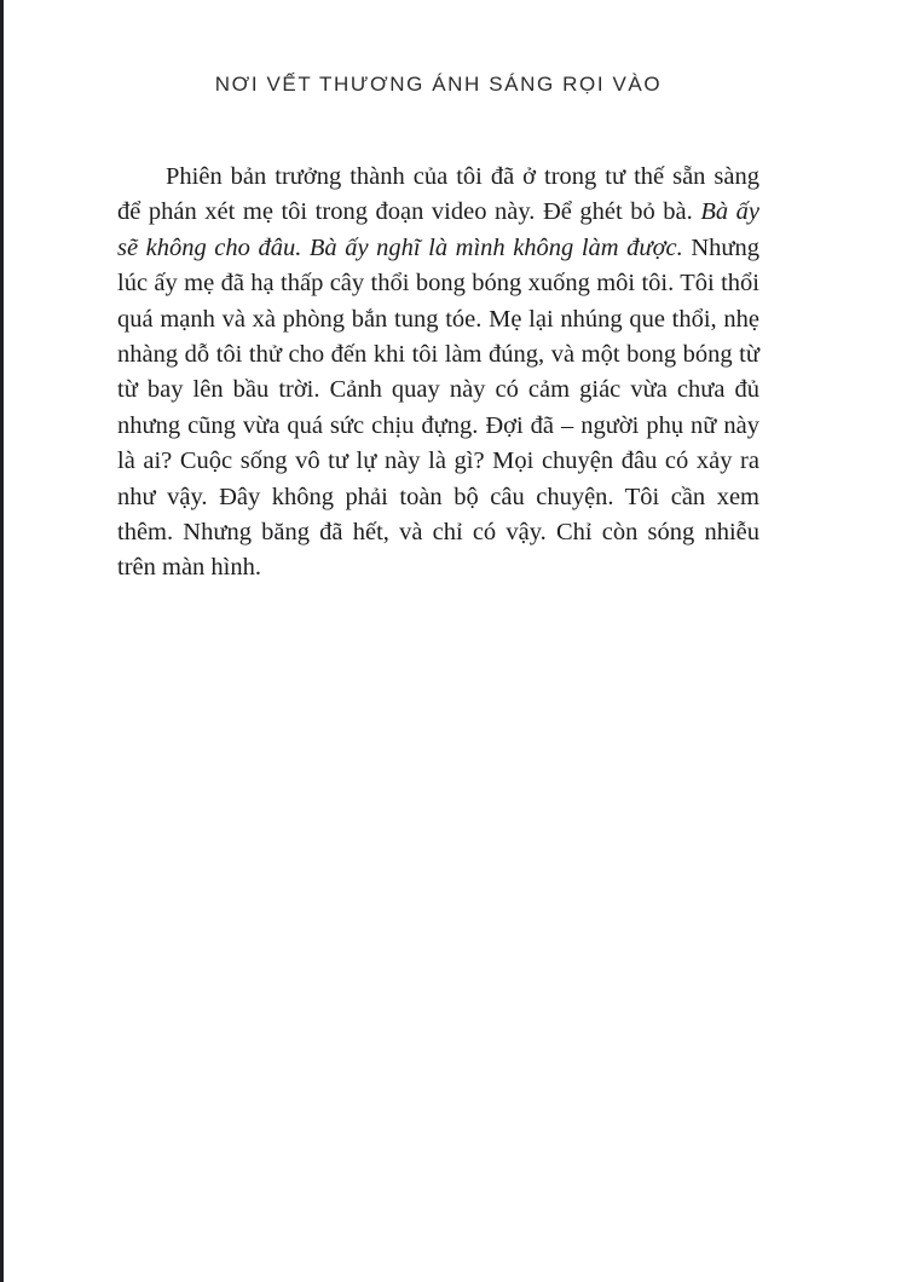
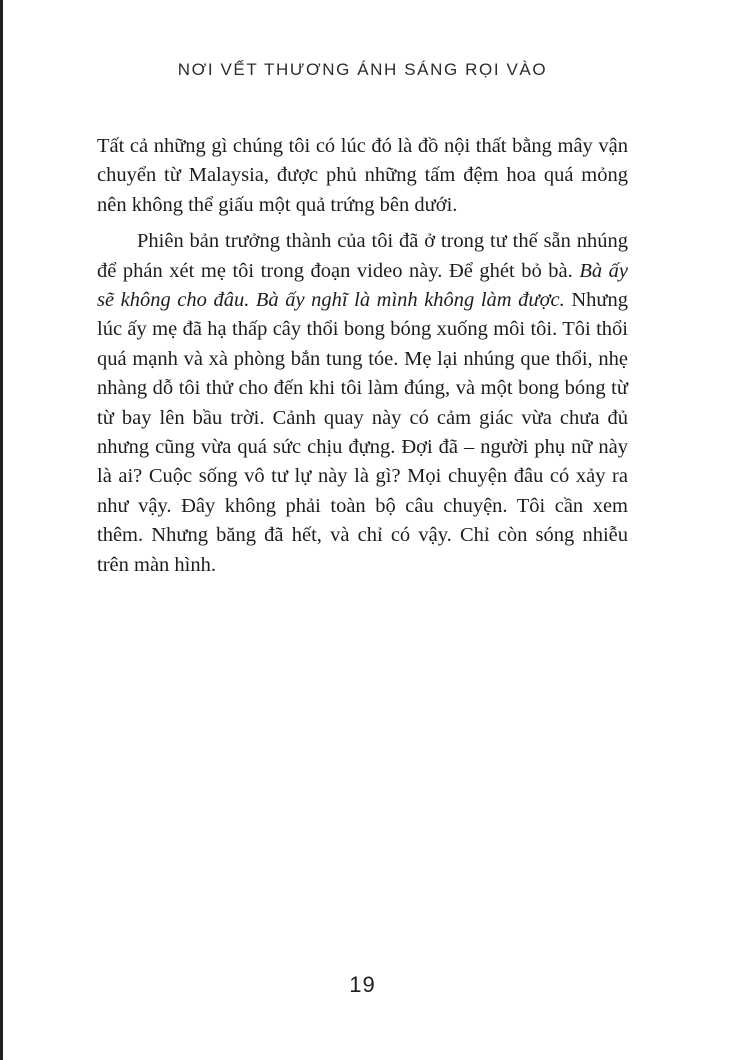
  NƠI VẾT THƯƠNG ÁNH SÁNG RỌI VÀO
+ Tất cả những gì chúng tôi có lúc đó là đồ nội thất bằng mây vận chuyển từ Malaysia, được phủ những tấm đệm hoa quá mỏng nên không thể giấu một quả trứng bên dưới.
- Phiên bản trưởng thành của tôi đã ở trong tư thế sẵn sàng để phán xét mẹ tôi trong đoạn video này. Để ghét bỏ bà. Bà ấy sẽ không cho đâu. Bà ấy nghĩ là mình không làm được. Nhưng lúc ấy mẹ đã hạ thấp cây thổi bong bóng xuống môi tôi. Tôi thổi quá mạnh và xà phòng bắn tung tóe. Mẹ lại nhúng que thổi, nhẹ nhàng dỗ tôi thử cho đến khi tôi làm đúng, và một bong bóng từ từ bay lên bầu trời. Cảnh quay này có cảm giác vừa chưa đủ nhưng cũng vừa quá sức chịu đựng. Đợi đã – người phụ nữ này là ai? Cuộc sống vô tư lự này là gì? Mọi chuyện đâu có xảy ra như vậy. Đây không phải toàn bộ câu chuyện. Tôi cần xem thêm. Nhưng băng đã hết, và chỉ có vậy. Chỉ còn sóng nhiễu trên màn hình.
+ Phiên bản trưởng thành của tôi đã ở trong tư thế sẵn nhúng để phán xét mẹ tôi trong đoạn video này. Để ghét bỏ bà. Bà ấy sẽ không cho đâu. Bà ấy nghĩ là mình không làm được. Nhưng lúc ấy mẹ đã hạ thấp cây thổi bong bóng xuống môi tôi. Tôi thổi quá mạnh và xà phòng bắn tung tóe. Mẹ lại nhúng que thổi, nhẹ nhàng dỗ tôi thử cho đến khi tôi làm đúng, và một bong bóng từ từ bay lên bầu trời. Cảnh quay này có cảm giác vừa chưa đủ nhưng cũng vừa quá sức chịu đựng. Đợi đã – người phụ nữ này là ai? Cuộc sống vô tư lự này là gì? Mọi chuyện đâu có xảy ra như vậy. Đây không phải toàn bộ câu chuyện. Tôi cần xem thêm. Nhưng băng đã hết, và chỉ có vậy. Chỉ còn sóng nhiễu trên màn hình.
+ 19
